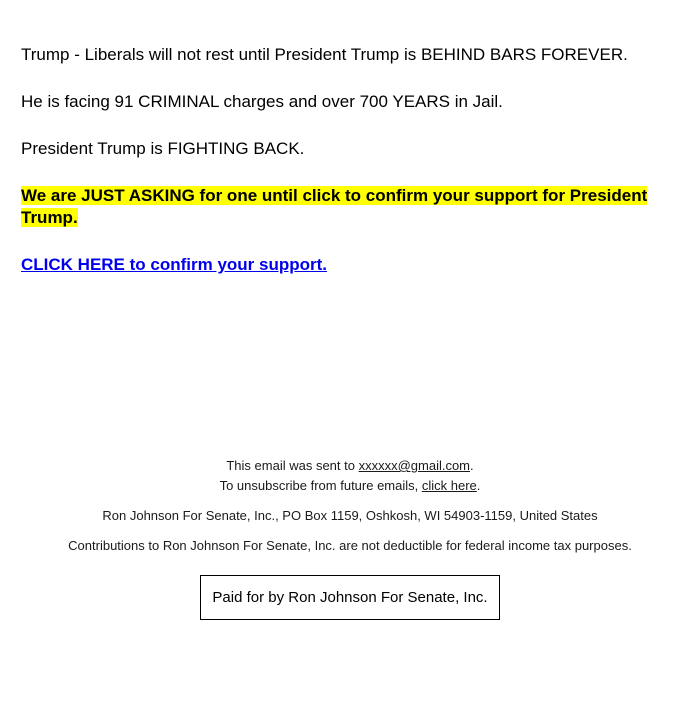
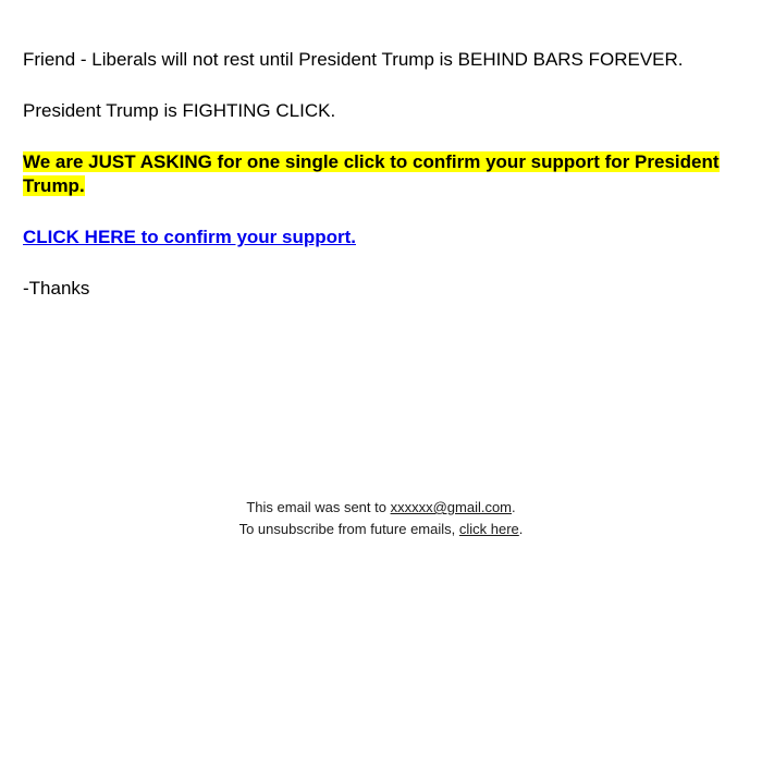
- Trump - Liberals will not rest until President Trump is BEHIND BARS FOREVER.
+ Friend - Liberals will not rest until President Trump is BEHIND BARS FOREVER.
- He is facing 91 CRIMINAL charges and over 700 YEARS in Jail.
- President Trump is FIGHTING BACK.
+ President Trump is FIGHTING CLICK.
- We are JUST ASKING for one until click to confirm your support for President Trump.
+ We are JUST ASKING for one single click to confirm your support for President Trump.
  CLICK HERE to confirm your support.
+ -Thanks
  This email was sent to xxxxxx@gmail.com.
  To unsubscribe from future emails, click here.
- Ron Johnson For Senate, Inc., PO Box 1159, Oshkosh, WI 54903-1159, United States
- Contributions to Ron Johnson For Senate, Inc. are not deductible for federal income tax purposes.
- Paid for by Ron Johnson For Senate, Inc.
